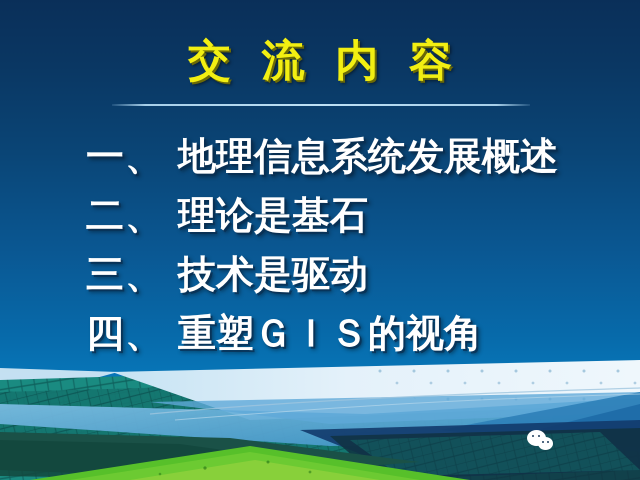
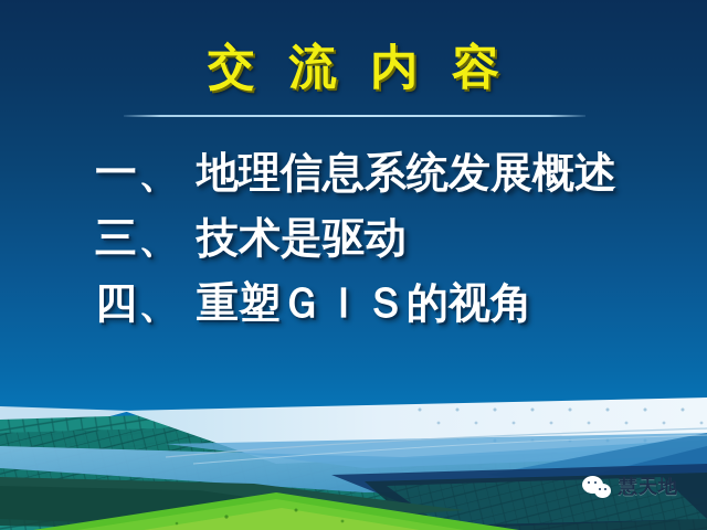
  交 流 内 容
  一、 地理信息系统发展概述
- 二、 理论是基石
  三、 技术是驱动
  四、 重塑ＧＩＳ的视角
+ 慧天地
